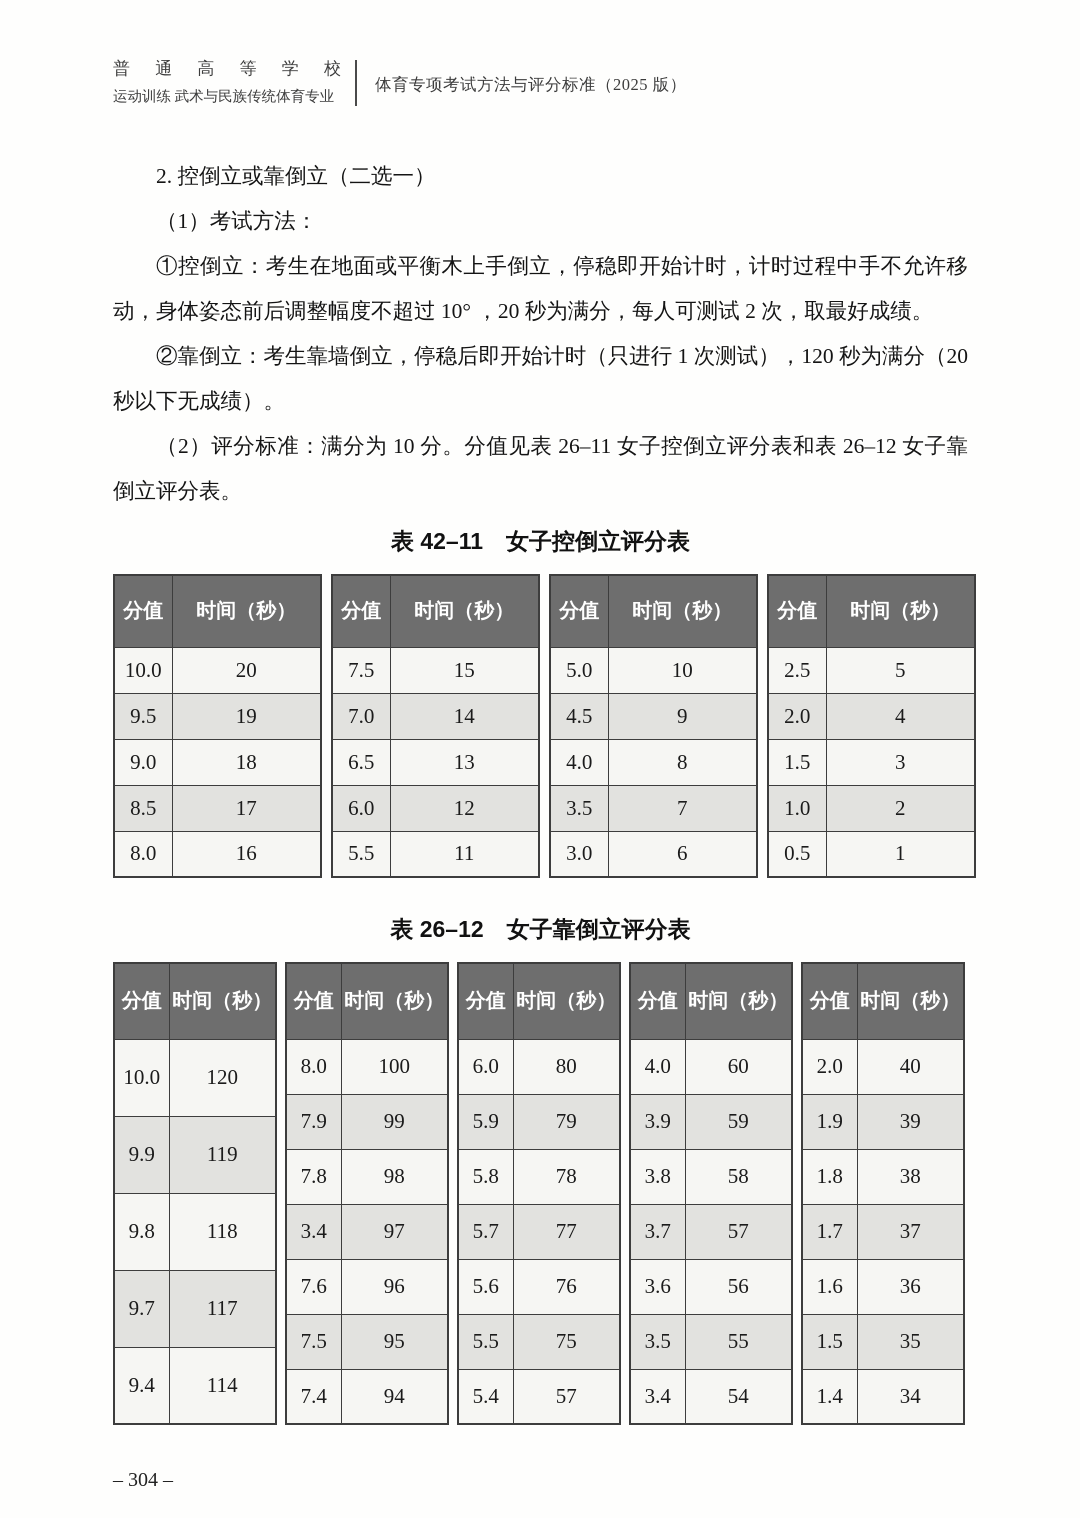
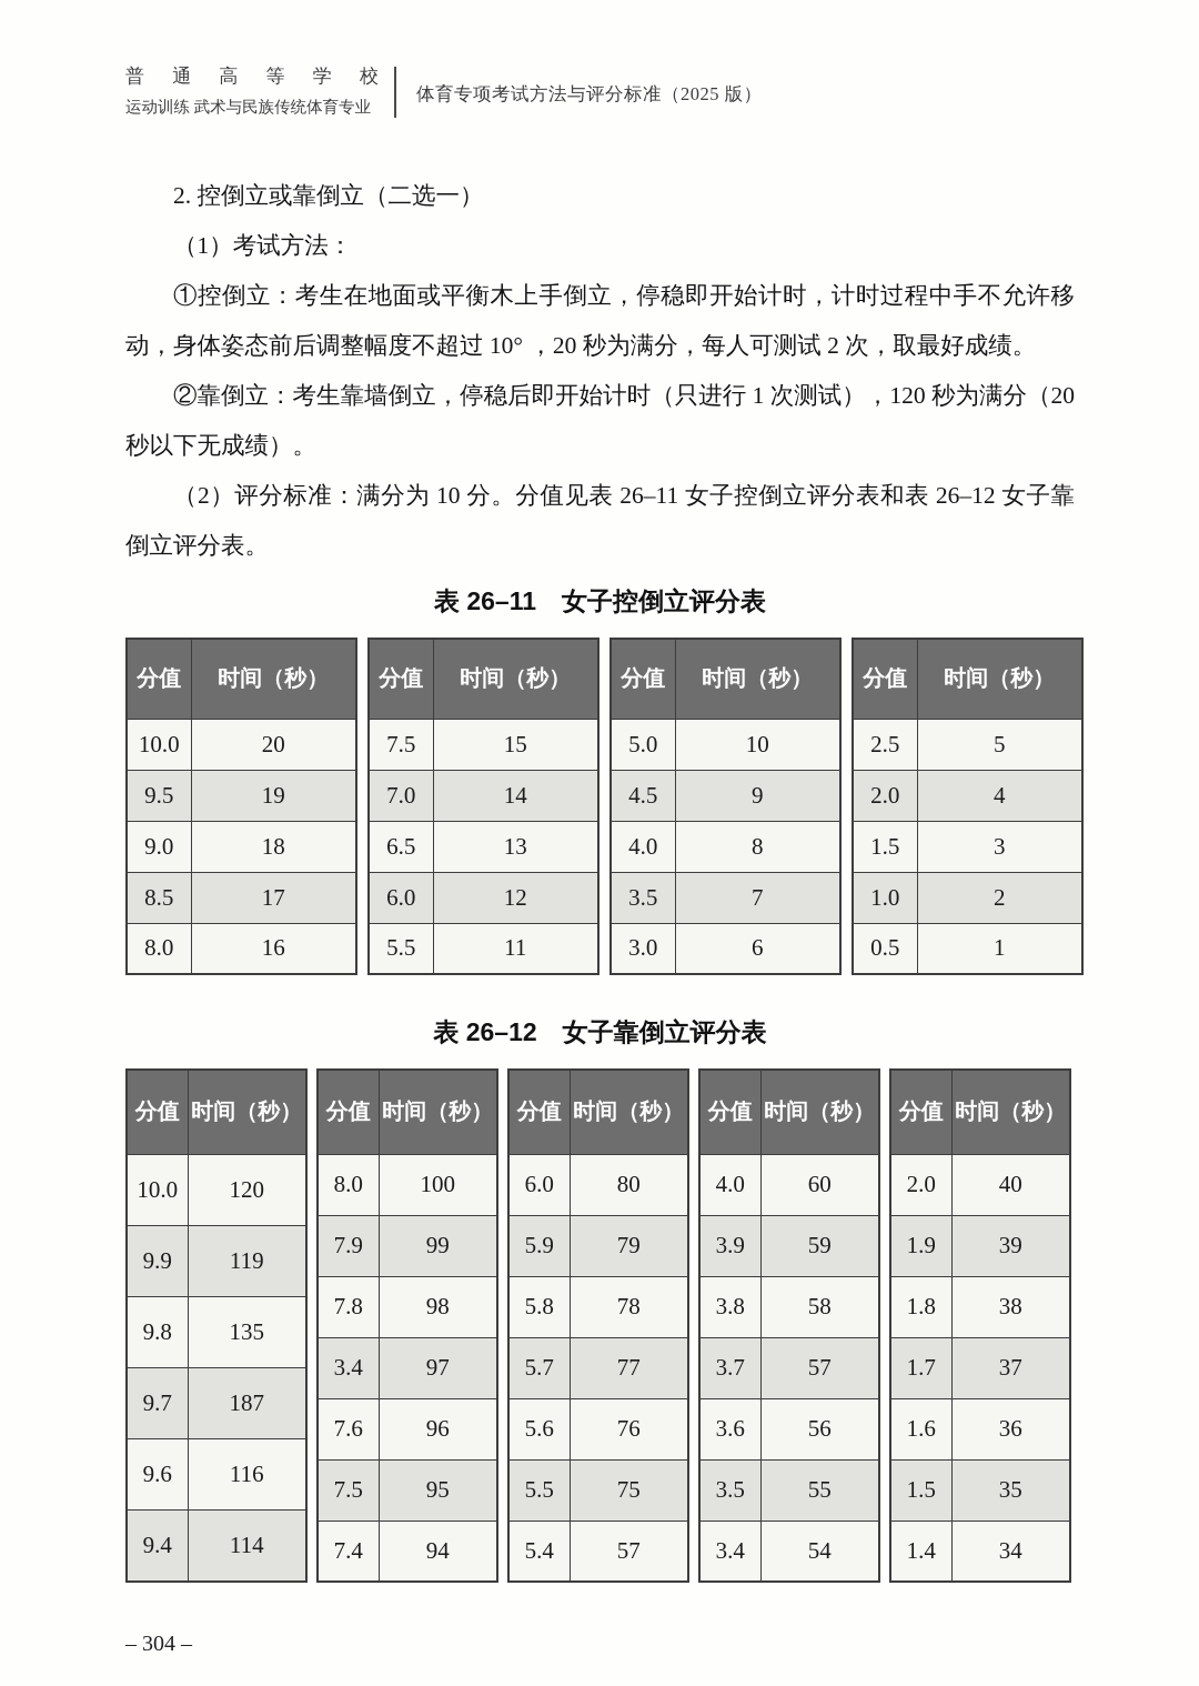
  普通高等学校
  运动训练 武术与民族传统体育专业
  体育专项考试方法与评分标准（2025 版）
  2. 控倒立或靠倒立（二选一）
  （1）考试方法：
  ①控倒立：考生在地面或平衡木上手倒立，停稳即开始计时，计时过程中手不允许移动，身体姿态前后调整幅度不超过 10° ，20 秒为满分，每人可测试 2 次，取最好成绩。
  ②靠倒立：考生靠墙倒立，停稳后即开始计时（只进行 1 次测试），120 秒为满分（20 秒以下无成绩）。
  （2）评分标准：满分为 10 分。分值见表 26–11 女子控倒立评分表和表 26–12 女子靠倒立评分表。
- 表 42–11 女子控倒立评分表
+ 表 26–11 女子控倒立评分表
  分值	时间（秒）
  10.0	20
  9.5	19
  9.0	18
  8.5	17
  8.0	16
  分值	时间（秒）
  7.5	15
  7.0	14
  6.5	13
  6.0	12
  5.5	11
  分值	时间（秒）
  5.0	10
  4.5	9
  4.0	8
  3.5	7
  3.0	6
  分值	时间（秒）
  2.5	5
  2.0	4
  1.5	3
  1.0	2
  0.5	1
  表 26–12 女子靠倒立评分表
  分值	时间（秒）
  10.0	120
  9.9	119
- 9.8	118
+ 9.8	135
- 9.7	117
+ 9.7	187
+ 9.6	116
  9.4	114
  分值	时间（秒）
  8.0	100
  7.9	99
  7.8	98
  3.4	97
  7.6	96
  7.5	95
  7.4	94
  分值	时间（秒）
  6.0	80
  5.9	79
  5.8	78
  5.7	77
  5.6	76
  5.5	75
  5.4	57
  分值	时间（秒）
  4.0	60
  3.9	59
  3.8	58
  3.7	57
  3.6	56
  3.5	55
  3.4	54
  分值	时间（秒）
  2.0	40
  1.9	39
  1.8	38
  1.7	37
  1.6	36
  1.5	35
  1.4	34
  – 304 –
